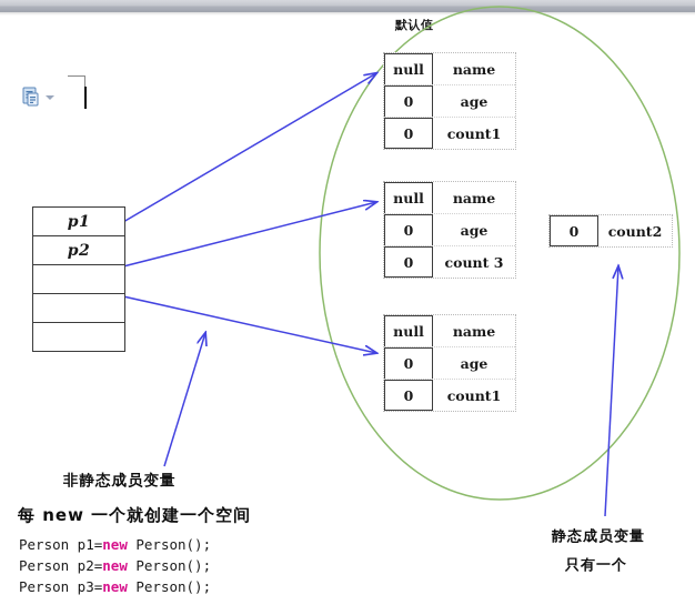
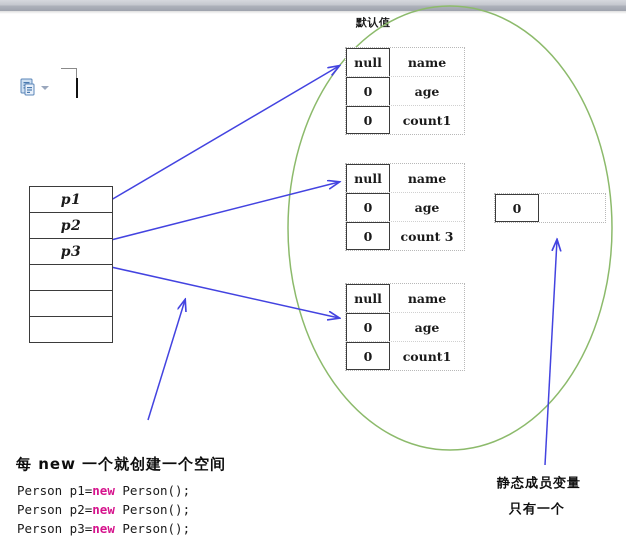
  默认值
  p1
  p2
+ p3
  null
  name
  0
  age
  0
  count1
  null
  name
  0
  age
  0
  count 3
  null
  name
  0
  age
  0
  count1
  0
- count2
- 非静态成员变量
  每 new 一个就创建一个空间
  静态成员变量
  只有一个
  Person p1=new Person();
  Person p2=new Person();
  Person p3=new Person();
